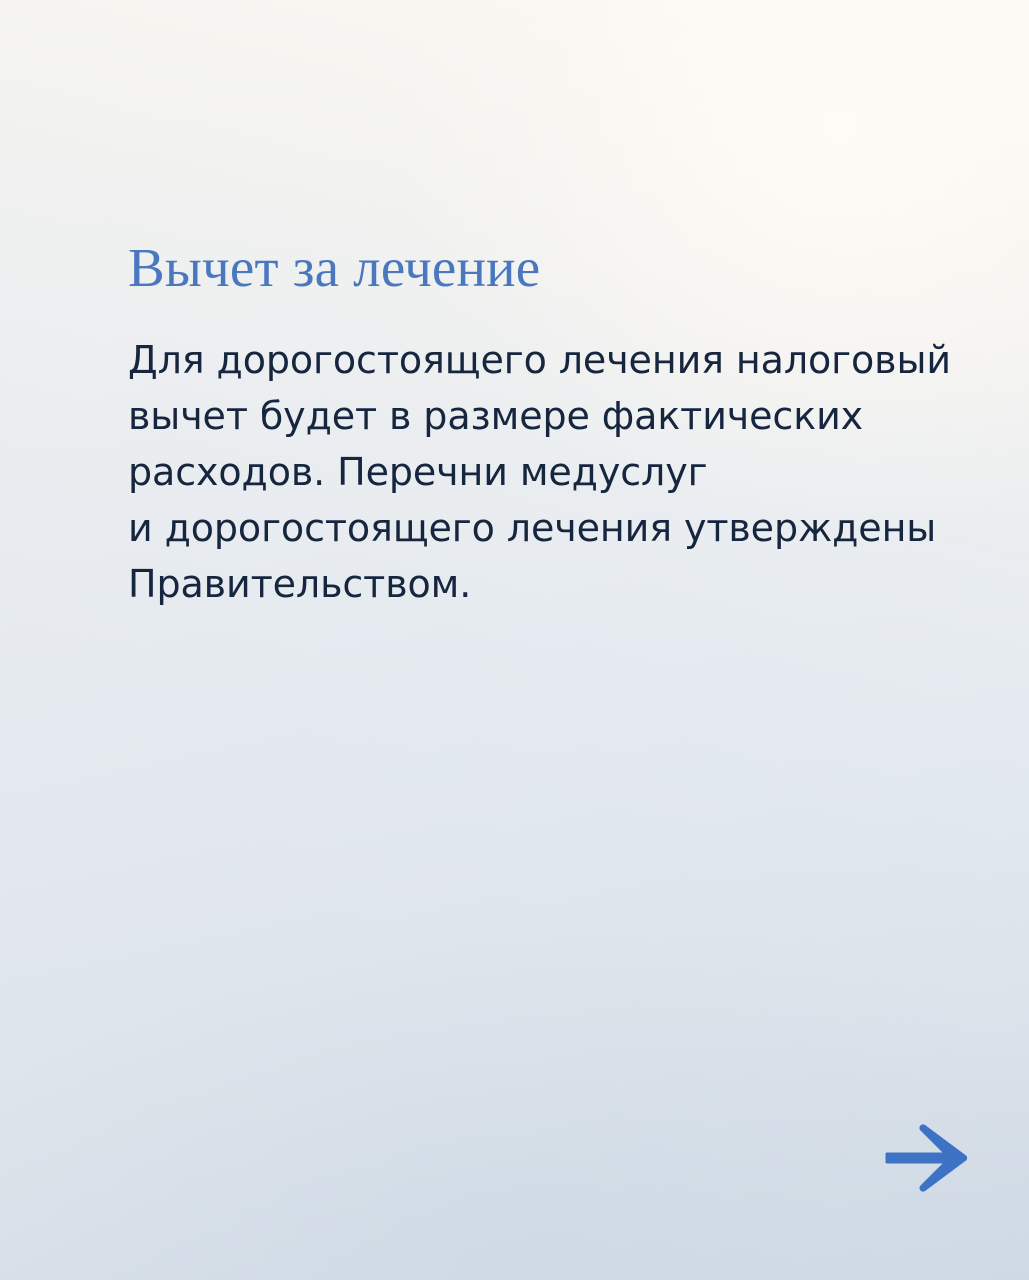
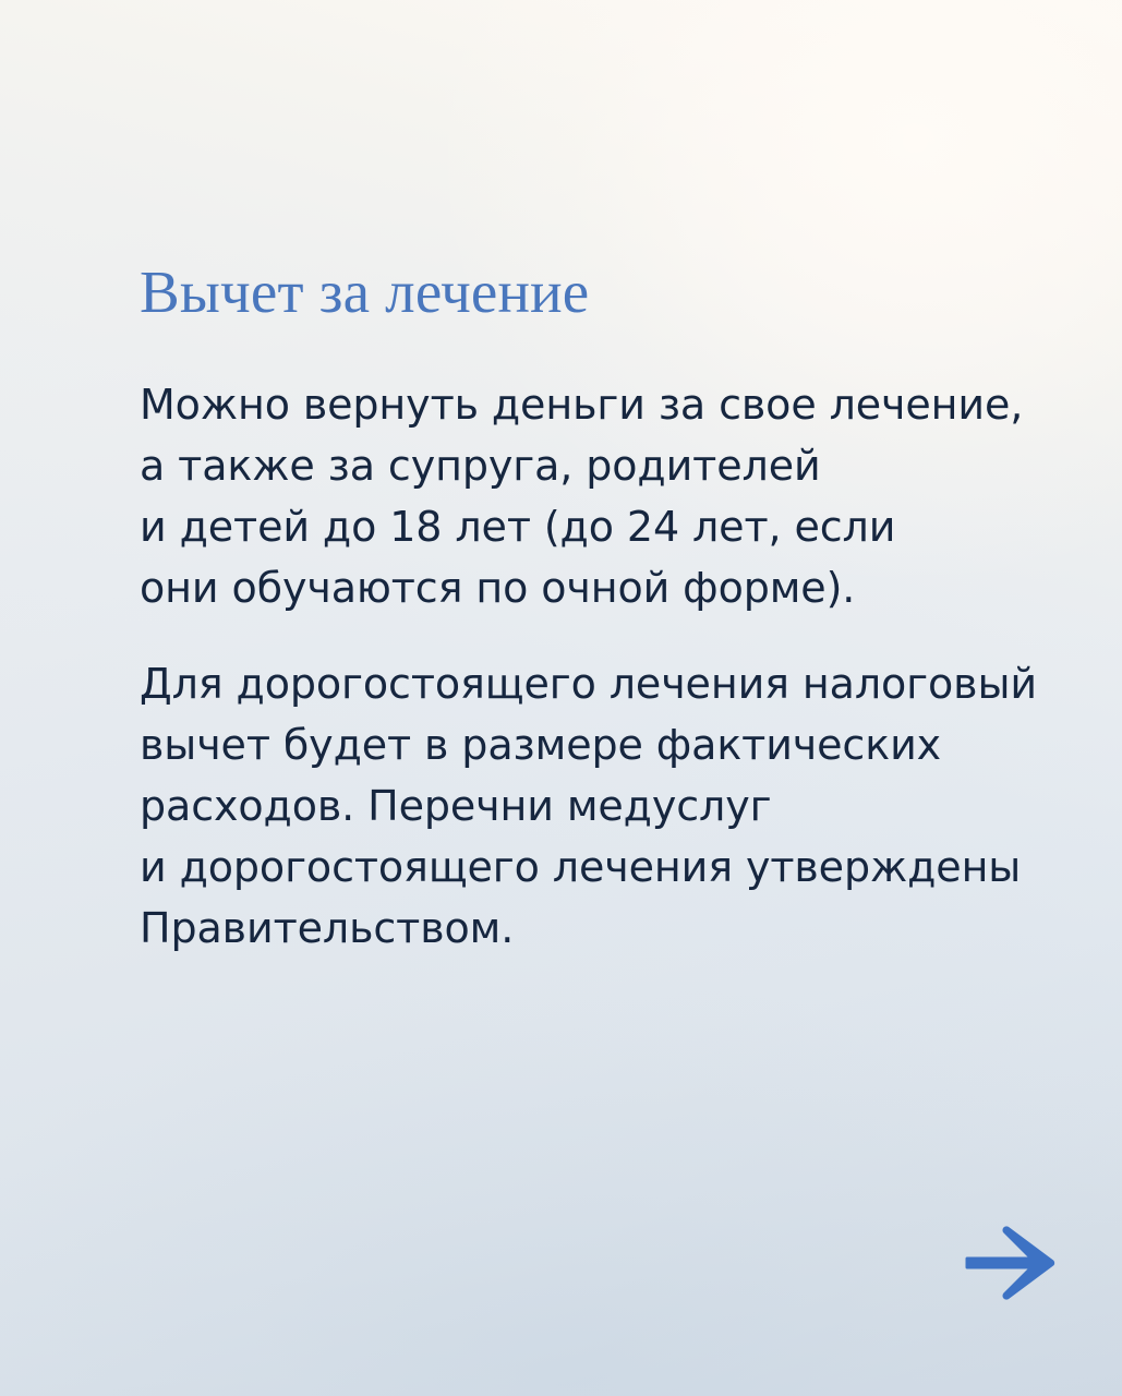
  Вычет за лечение
+ Можно вернуть деньги за свое лечение,
+ а также за супруга, родителей
+ и детей до 18 лет (до 24 лет, если
+ они обучаются по очной форме).
  Для дорогостоящего лечения налоговый
  вычет будет в размере фактических
  расходов. Перечни медуслуг
  и дорогостоящего лечения утверждены
  Правительством.
